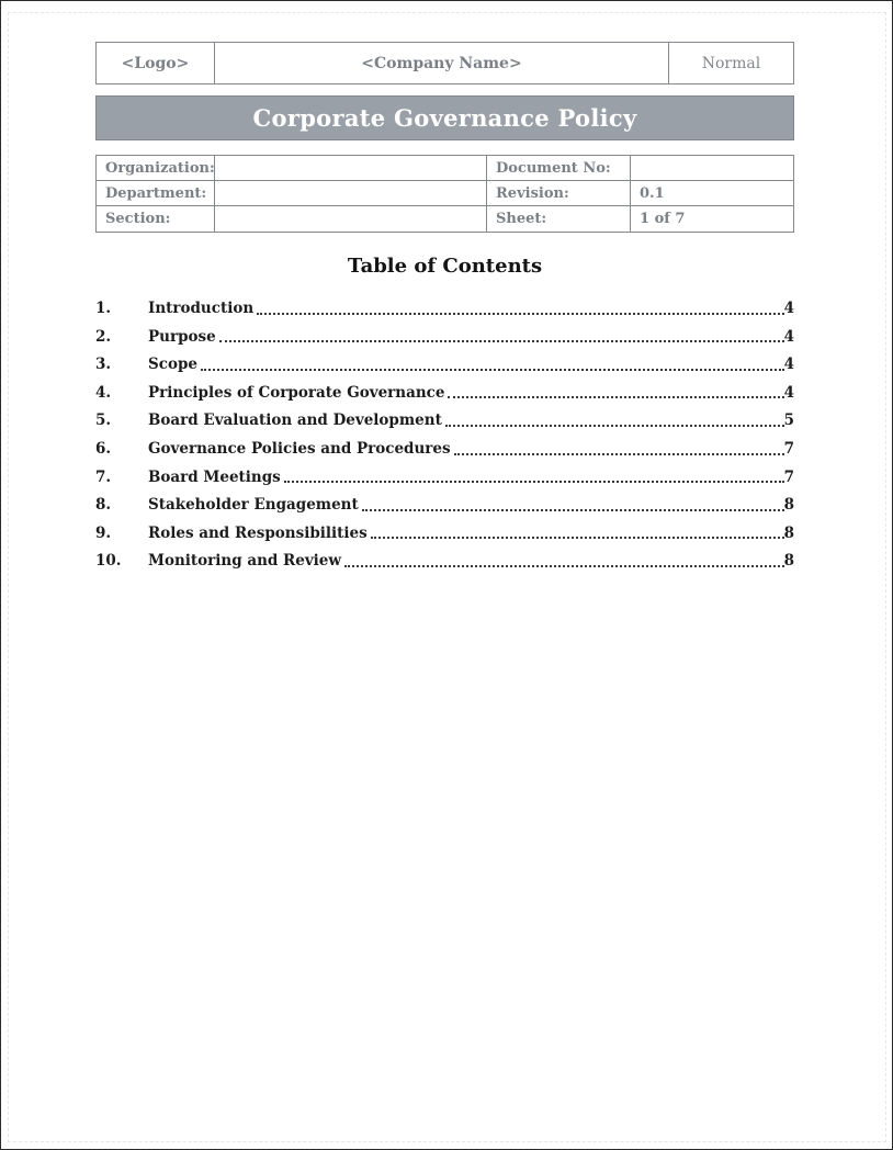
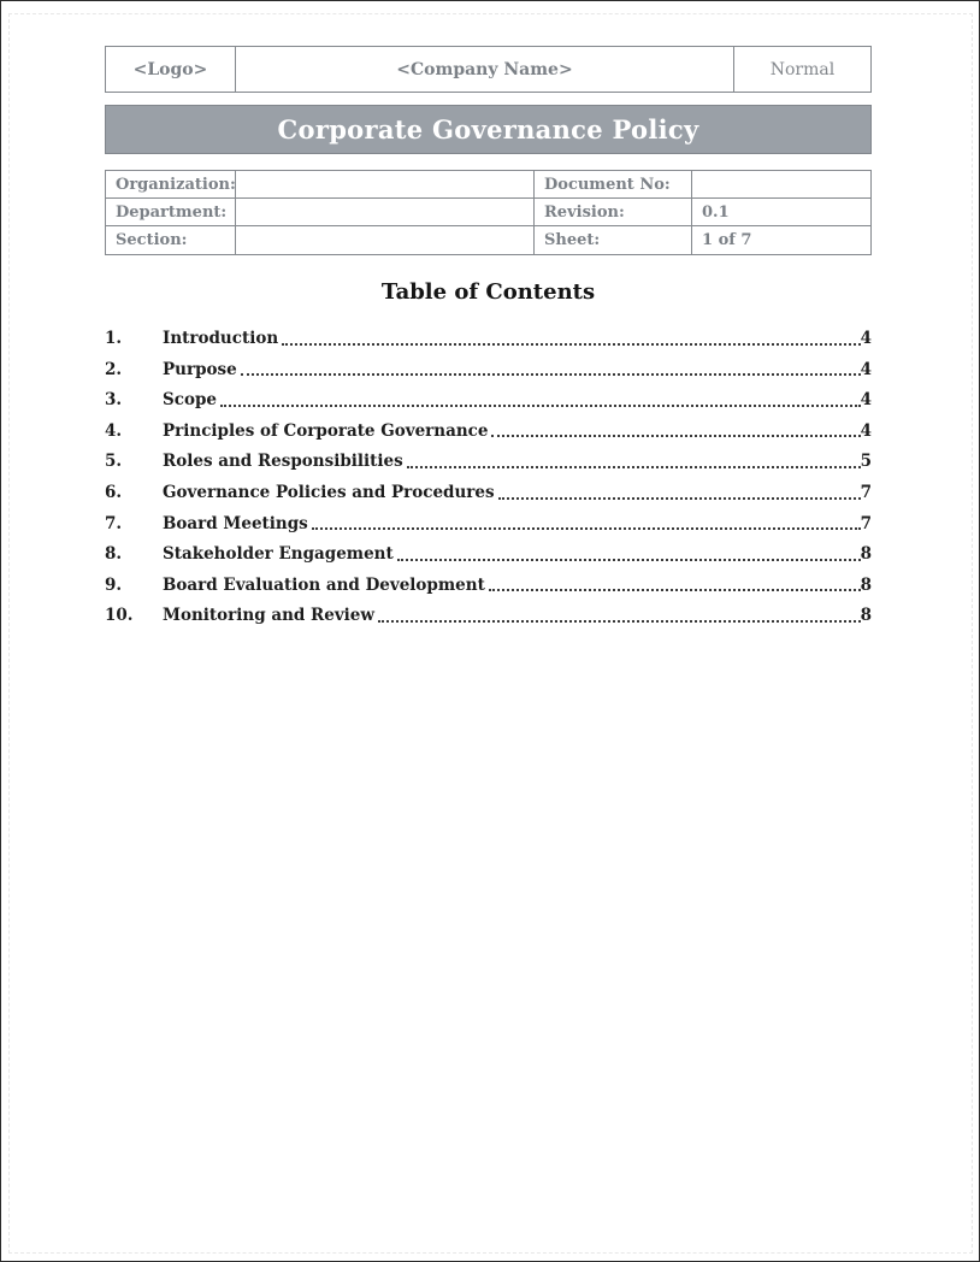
  <Logo>
  <Company Name>
  Normal
  Corporate Governance Policy
  Organization:
  Document No:
  Department:
  Revision:
  0.1
  Section:
  Sheet:
  1 of 7
  Table of Contents
  1.
  Introduction
  4
  2.
  Purpose
  4
  3.
  Scope
  4
  4.
  Principles of Corporate Governance
  4
  5.
- Board Evaluation and Development
+ Roles and Responsibilities
  5
  6.
  Governance Policies and Procedures
  7
  7.
  Board Meetings
  7
  8.
  Stakeholder Engagement
  8
  9.
- Roles and Responsibilities
+ Board Evaluation and Development
  8
  10.
  Monitoring and Review
  8
